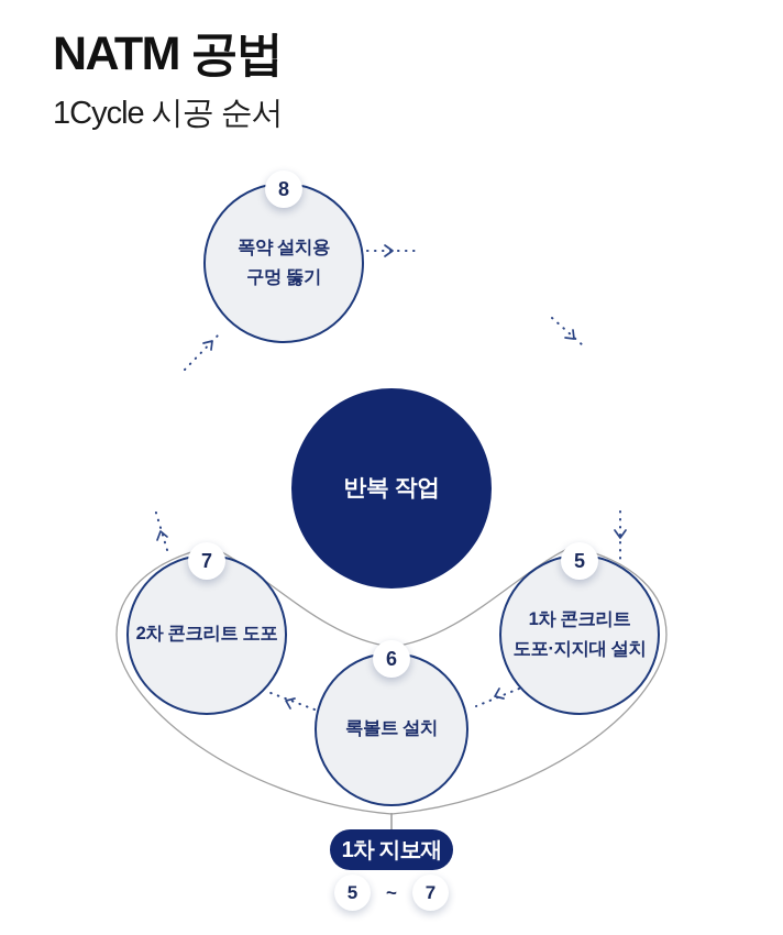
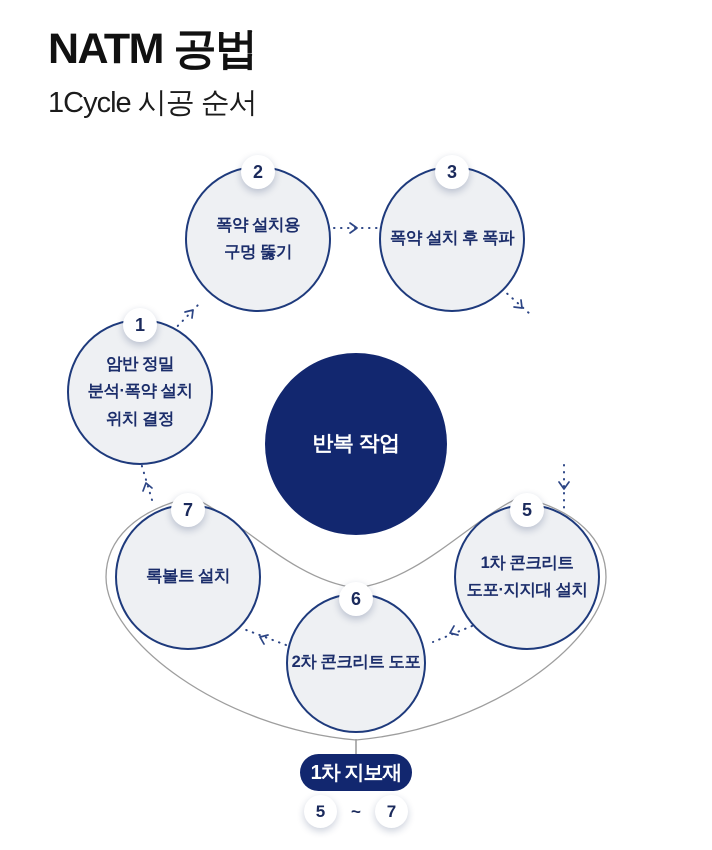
  NATM 공법
  1Cycle 시공 순서
+ 1
+ 암반 정밀
+ 분석·폭약 설치
+ 위치 결정
- 8
+ 2
  폭약 설치용
  구멍 뚫기
+ 3
+ 폭약 설치 후 폭파
  5
  1차 콘크리트
  도포·지지대 설치
  6
- 록볼트 설치
+ 2차 콘크리트 도포
  7
- 2차 콘크리트 도포
+ 록볼트 설치
  반복 작업
  1차 지보재
  5
  ~
  7
